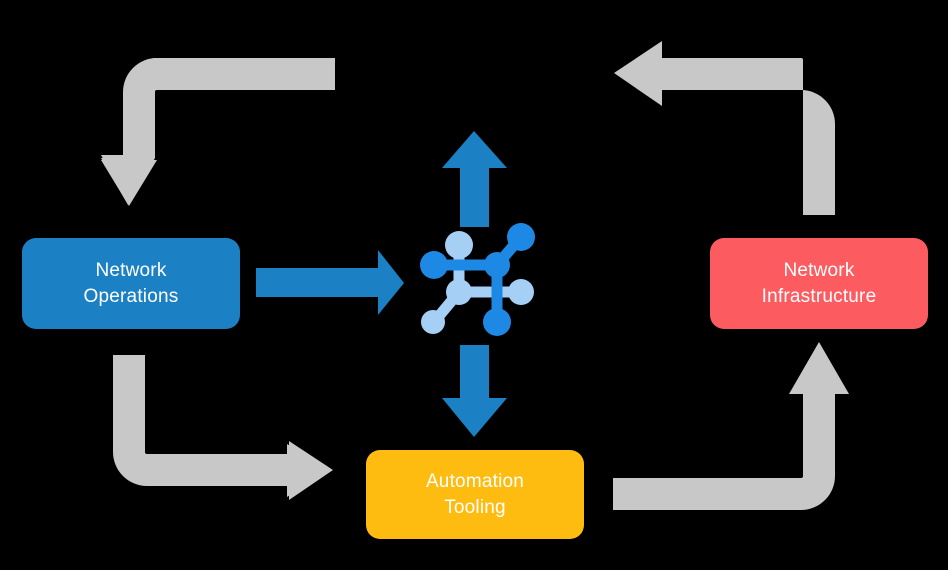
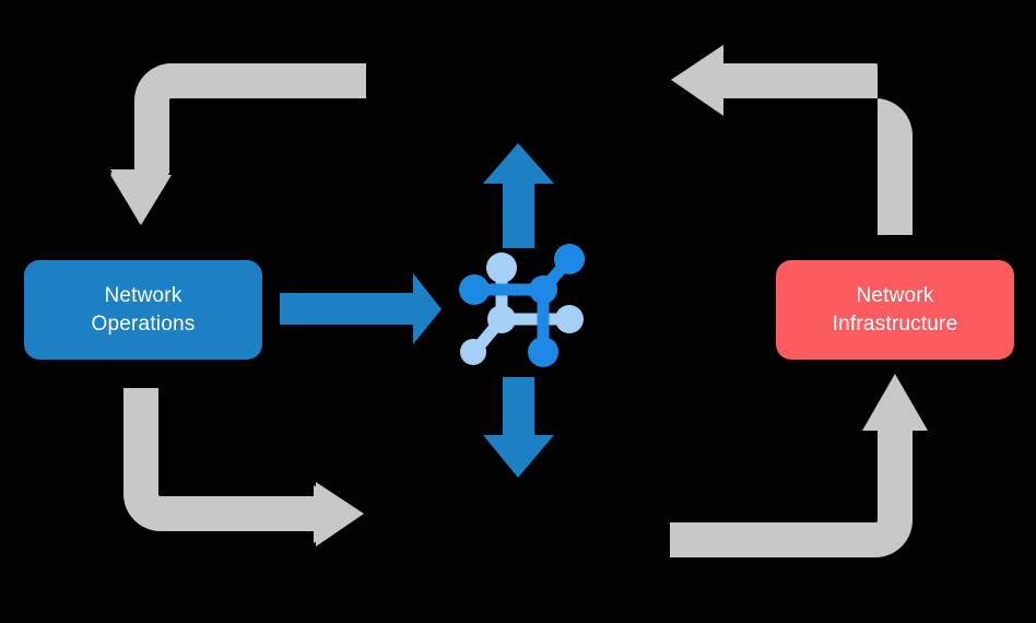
  Network
  Operations
  Network
  Infrastructure
- Automation
- Tooling
